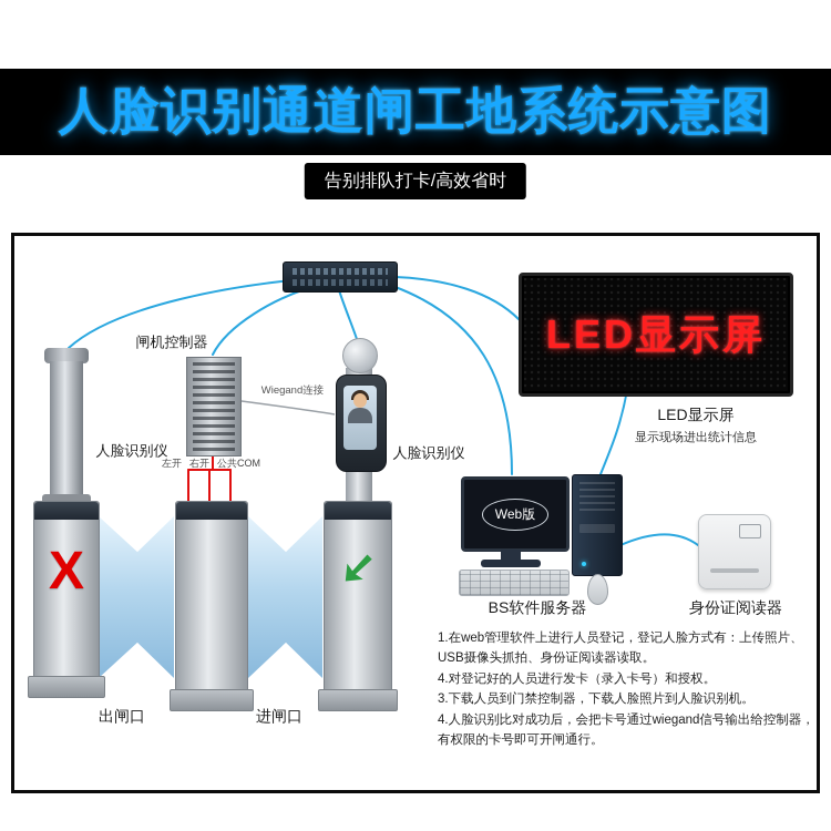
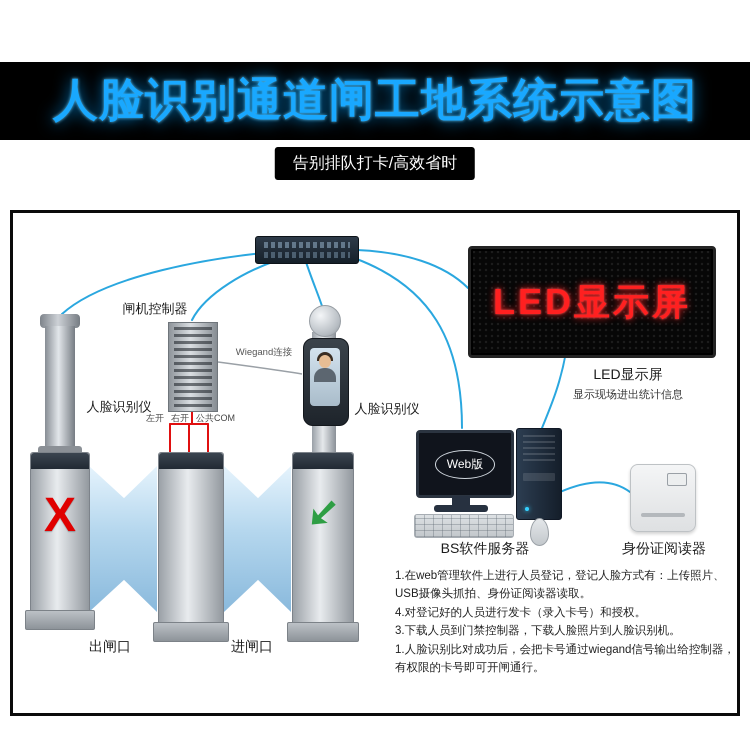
  人脸识别通道闸工地系统示意图
  告别排队打卡/高效省时
  闸机控制器
  左开
  右开
  公共COM
  Wiegand连接
  人脸识别仪
  人脸识别仪
  X
  出闸口
  进闸口
  LED显示屏
  LED显示屏
  显示现场进出统计信息
  Web版
  BS软件服务器
  身份证阅读器
  1.在web管理软件上进行人员登记，登记人脸方式有：上传照片、USB摄像头抓拍、身份证阅读器读取。
  4.对登记好的人员进行发卡（录入卡号）和授权。
  3.下载人员到门禁控制器，下载人脸照片到人脸识别机。
- 4.人脸识别比对成功后，会把卡号通过wiegand信号输出给控制器，有权限的卡号即可开闸通行。
+ 1.人脸识别比对成功后，会把卡号通过wiegand信号输出给控制器，有权限的卡号即可开闸通行。
